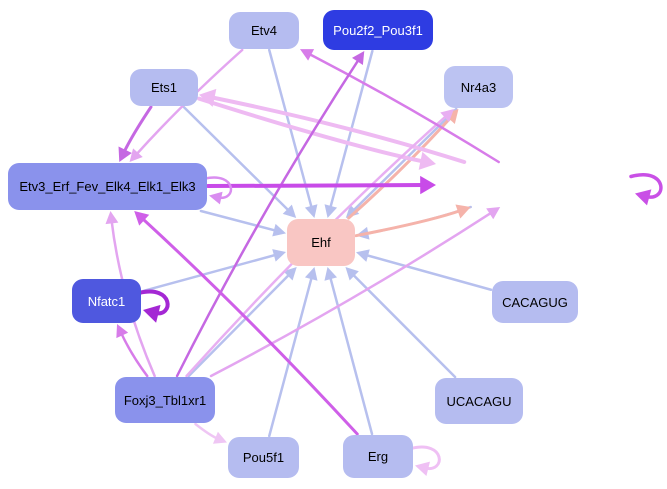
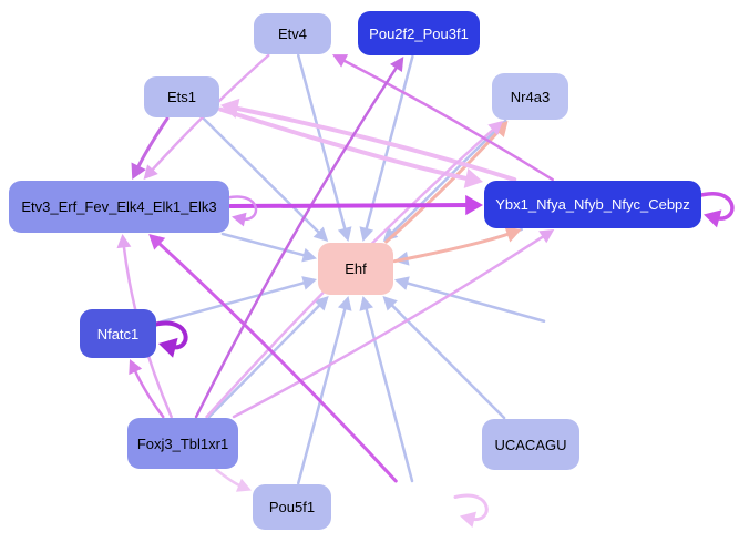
  Etv4
  Pou2f2_Pou3f1
  Ets1
  Nr4a3
  Etv3_Erf_Fev_Elk4_Elk1_Elk3
+ Ybx1_Nfya_Nfyb_Nfyc_Cebpz
  Ehf
  Nfatc1
- CACAGUG
  Foxj3_Tbl1xr1
  UCACAGU
  Pou5f1
- Erg
